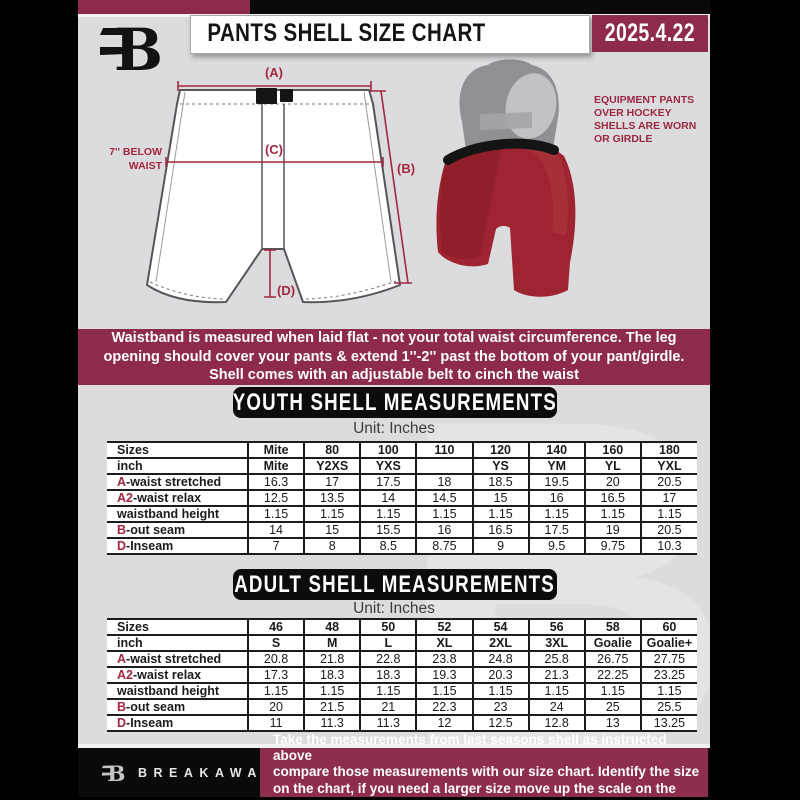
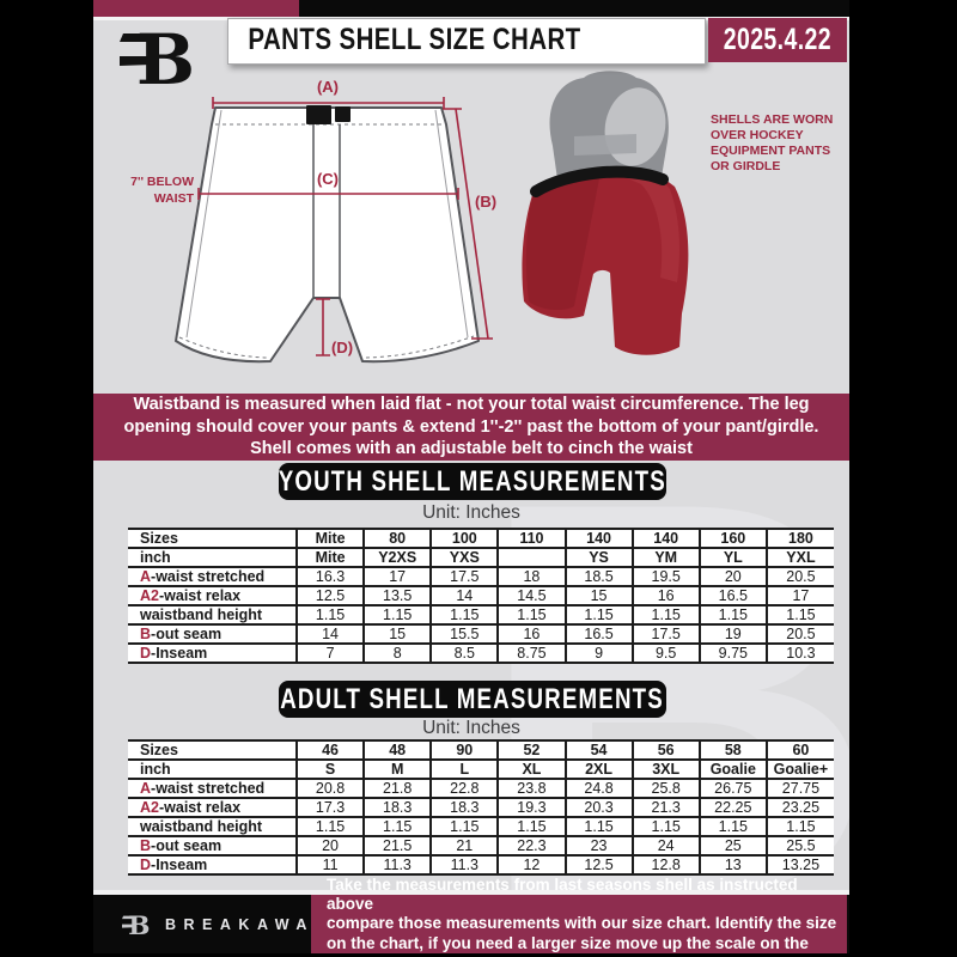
  B
  B
  PANTS SHELL SIZE CHART
  2025.4.22
  (A)
  (B)
  (C)
  (D)
  7'' BELOW
  WAIST
- EQUIPMENT PANTS
+ SHELLS ARE WORN
  OVER HOCKEY
- SHELLS ARE WORN
+ EQUIPMENT PANTS
  OR GIRDLE
  Waistband is measured when laid flat - not your total waist circumference. The leg
  opening should cover your pants & extend 1''-2'' past the bottom of your pant/girdle.
  Shell comes with an adjustable belt to cinch the waist
  YOUTH SHELL MEASUREMENTS
  Unit: Inches
- Sizes	Mite	80	100	110	120	140	160	180
+ Sizes	Mite	80	100	110	140	140	160	180
  inch	Mite	Y2XS	YXS		YS	YM	YL	YXL
  A-waist stretched	16.3	17	17.5	18	18.5	19.5	20	20.5
  A2-waist relax	12.5	13.5	14	14.5	15	16	16.5	17
  waistband height	1.15	1.15	1.15	1.15	1.15	1.15	1.15	1.15
  B-out seam	14	15	15.5	16	16.5	17.5	19	20.5
  D-Inseam	7	8	8.5	8.75	9	9.5	9.75	10.3
  ADULT SHELL MEASUREMENTS
  Unit: Inches
- Sizes	46	48	50	52	54	56	58	60
+ Sizes	46	48	90	52	54	56	58	60
  inch	S	M	L	XL	2XL	3XL	Goalie	Goalie+
  A-waist stretched	20.8	21.8	22.8	23.8	24.8	25.8	26.75	27.75
  A2-waist relax	17.3	18.3	18.3	19.3	20.3	21.3	22.25	23.25
  waistband height	1.15	1.15	1.15	1.15	1.15	1.15	1.15	1.15
  B-out seam	20	21.5	21	22.3	23	24	25	25.5
  D-Inseam	11	11.3	11.3	12	12.5	12.8	13	13.25
  B
  BREAKAWA
  Take the measurements from last seasons shell as instructed above
  compare those measurements with our size chart. Identify the size
  on the chart, if you need a larger size move up the scale on the
